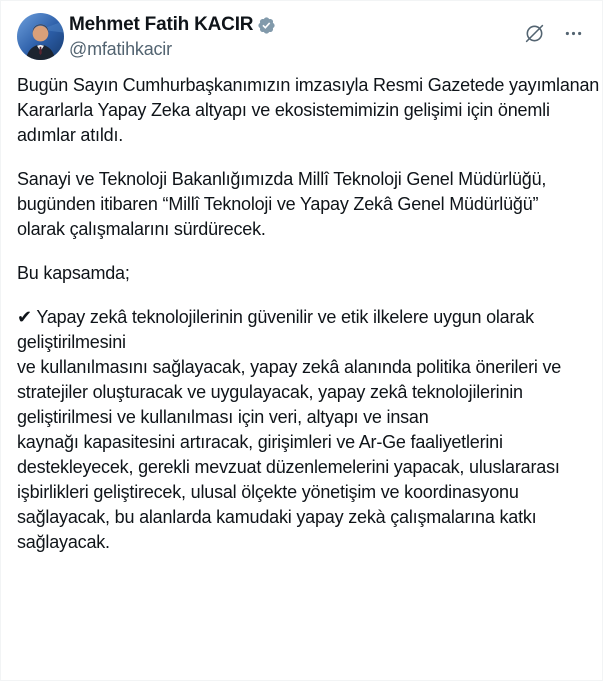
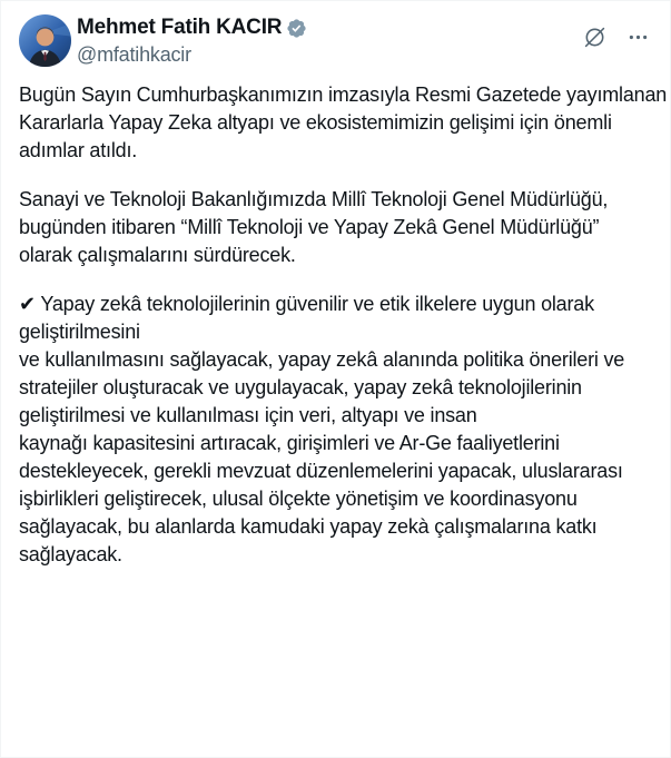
  Mehmet Fatih KACIR
  @mfatihkacir
  Bugün Sayın Cumhurbaşkanımızın imzasıyla Resmi Gazetede yayımlanan
  Kararlarla Yapay Zeka altyapı ve ekosistemimizin gelişimi için önemli
  adımlar atıldı.
  Sanayi ve Teknoloji Bakanlığımızda Millî Teknoloji Genel Müdürlüğü,
  bugünden itibaren “Millî Teknoloji ve Yapay Zekâ Genel Müdürlüğü”
  olarak çalışmalarını sürdürecek.
- Bu kapsamda;
  ✔ Yapay zekâ teknolojilerinin güvenilir ve etik ilkelere uygun olarak
  geliştirilmesini
  ve kullanılmasını sağlayacak, yapay zekâ alanında politika önerileri ve
  stratejiler oluşturacak ve uygulayacak, yapay zekâ teknolojilerinin
  geliştirilmesi ve kullanılması için veri, altyapı ve insan
  kaynağı kapasitesini artıracak, girişimleri ve Ar-Ge faaliyetlerini
  destekleyecek, gerekli mevzuat düzenlemelerini yapacak, uluslararası
  işbirlikleri geliştirecek, ulusal ölçekte yönetişim ve koordinasyonu
  sağlayacak, bu alanlarda kamudaki yapay zekà çalışmalarına katkı
  sağlayacak.
